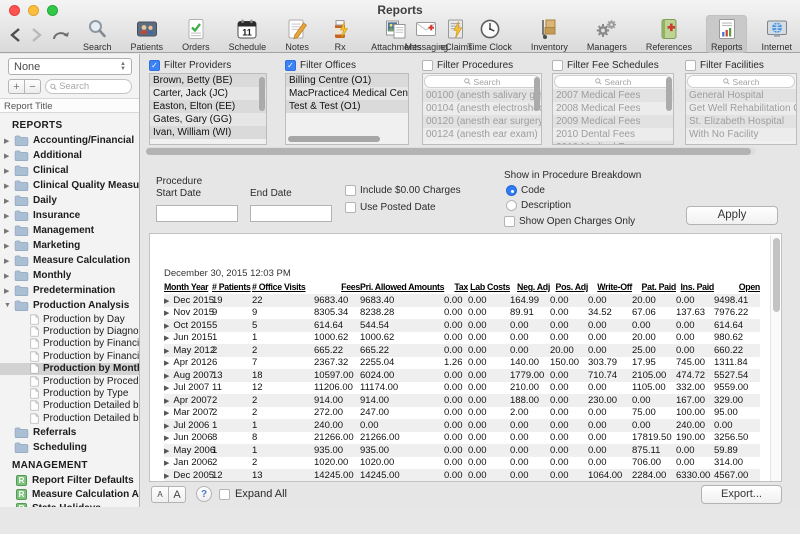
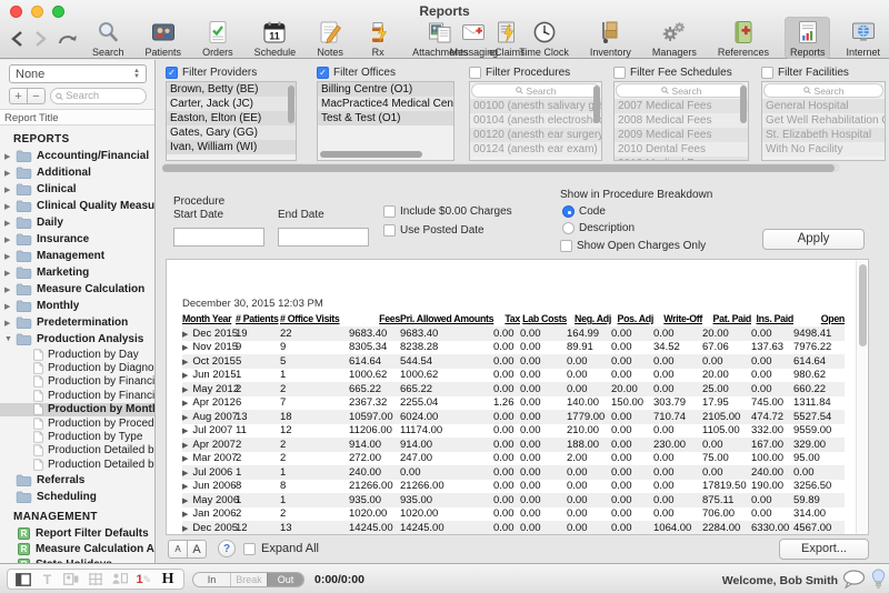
  Reports
  Search
  Patients
  Orders
  11
  Schedule
  Notes
  Rx
  Attachments
  eClaims
  Messaging
  Time Clock
  Inventory
  Managers
  References
  Reports
  Internet
  None
  +
  −
  Search
  Report Title
  REPORTS
  Accounting/Financial
  Additional
  Clinical
  Clinical Quality Measu
  Daily
  Insurance
  Management
  Marketing
  Measure Calculation
  Monthly
  Predetermination
  Production Analysis
  Production by Day
  Production by Diagno
  Production by Financi
  Production by Financi
  Production by Mont
  Production by Proced
  Production by Type
  Production Detailed b
  Production Detailed b
  Referrals
  Scheduling
  MANAGEMENT
  R
  Report Filter Defaults
  R
  Measure Calculation A
  ✓
  Filter Providers
  Brown, Betty (BE)
  Carter, Jack (JC)
  Easton, Elton (EE)
  Gates, Gary (GG)
  Ivan, William (WI)
  ✓
  Filter Offices
  Billing Centre (O1)
  MacPractice4 Medical Cen
  Test & Test (O1)
  Filter Procedures
  Search
  00100 (anesth salivary g
  00104 (anesth electrosh
  00120 (anesth ear surgery
  00124 (anesth ear exam)
  Filter Fee Schedules
  Search
  2007 Medical Fees
  2008 Medical Fees
  2009 Medical Fees
  2010 Dental Fees
  Filter Facilities
  Search
  General Hospital
  Get Well Rehabilitation
  St. Elizabeth Hospital
  With No Facility
  Procedure
  Start Date
  End Date
  Include $0.00 Charges
  Use Posted Date
  Show in Procedure Breakdown
  Code
  Description
  Show Open Charges Only
  Apply
  December 30, 2015 12:03 PM
  Month Year	# Patients	# Office Visits	Fees	Pri. Allowed Amounts	Tax	Lab Costs	Neg. Adj	Pos. Adj	Write-Off	Pat. Paid	Ins. Paid	Open
  Dec 2015	19	22	9683.40	9683.40	0.00	0.00	164.99	0.00	0.00	20.00	0.00	9498.41
  Nov 2015	9	9	8305.34	8238.28	0.00	0.00	89.91	0.00	34.52	67.06	137.63	7976.22
  Oct 2015	5	5	614.64	544.54	0.00	0.00	0.00	0.00	0.00	0.00	0.00	614.64
  Jun 2015	1	1	1000.62	1000.62	0.00	0.00	0.00	0.00	0.00	20.00	0.00	980.62
  May 2012	2	2	665.22	665.22	0.00	0.00	0.00	20.00	0.00	25.00	0.00	660.22
  Apr 2012	6	7	2367.32	2255.04	1.26	0.00	140.00	150.00	303.79	17.95	745.00	1311.84
  Aug 2007	13	18	10597.00	6024.00	0.00	0.00	1779.00	0.00	710.74	2105.00	474.72	5527.54
  Jul 2007	11	12	11206.00	11174.00	0.00	0.00	210.00	0.00	0.00	1105.00	332.00	9559.00
  Apr 2007	2	2	914.00	914.00	0.00	0.00	188.00	0.00	230.00	0.00	167.00	329.00
  Mar 2007	2	2	272.00	247.00	0.00	0.00	2.00	0.00	0.00	75.00	100.00	95.00
  Jul 2006	1	1	240.00	0.00	0.00	0.00	0.00	0.00	0.00	0.00	240.00	0.00
  Jun 2006	8	8	21266.00	21266.00	0.00	0.00	0.00	0.00	0.00	17819.50	190.00	3256.50
  May 2006	1	1	935.00	935.00	0.00	0.00	0.00	0.00	0.00	875.11	0.00	59.89
  Jan 2006	2	2	1020.00	1020.00	0.00	0.00	0.00	0.00	0.00	706.00	0.00	314.00
  Dec 2005	12	13	14245.00	14245.00	0.00	0.00	0.00	0.00	1064.00	2284.00	6330.00	4567.00
  A
  A
  ?
  Expand All
  Export...
+ T
+ 1✎
+ H
+ In
+ Break
+ Out
+ 0:00/0:00
+ Welcome, Bob Smith
